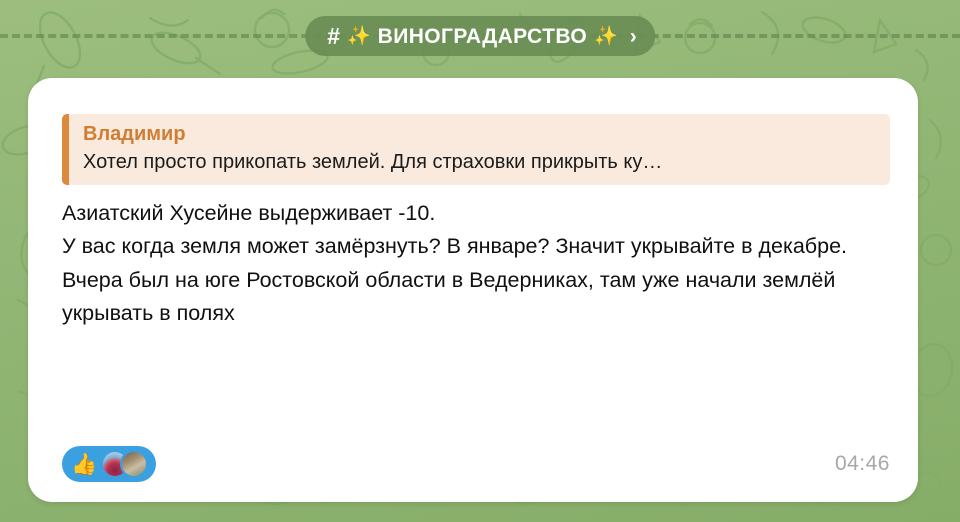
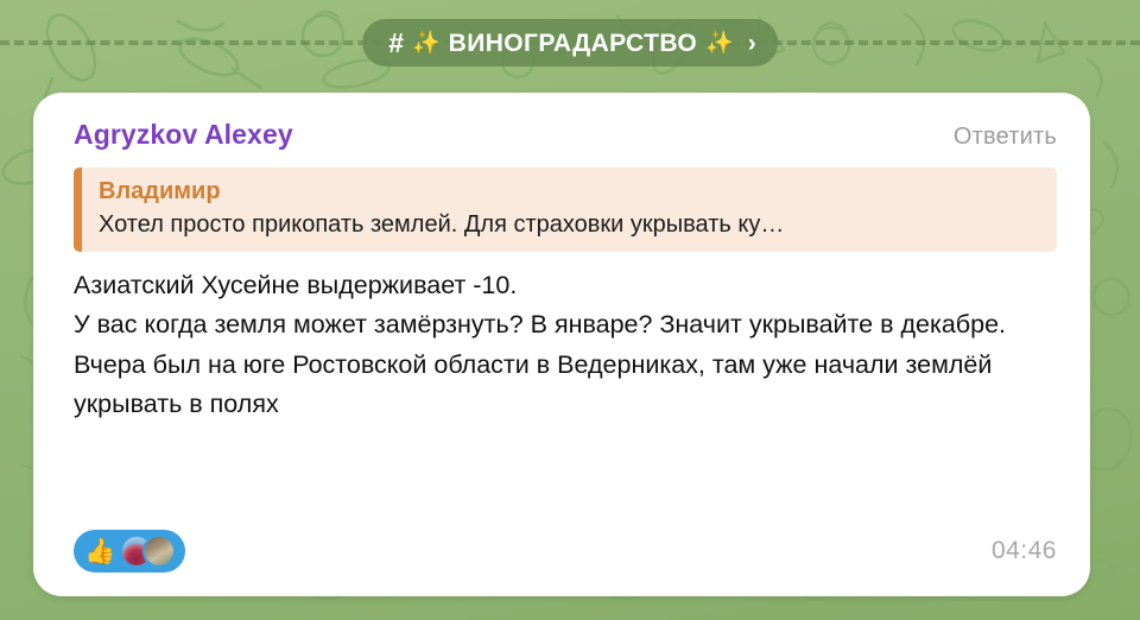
  #
  ✨
  ВИНОГРАДАРСТВО
  ✨
  ›
+ Agryzkov Alexey
+ Ответить
  Владимир
- Хотел просто прикопать землей. Для страховки прикрыть ку…
+ Хотел просто прикопать землей. Для страховки укрывать ку…
  Азиатский Хусейне выдерживает -10.
  У вас когда земля может замёрзнуть? В январе? Значит укрывайте в декабре.
  Вчера был на юге Ростовской области в Ведерниках, там уже начали землёй укрывать в полях
  👍
  04:46
